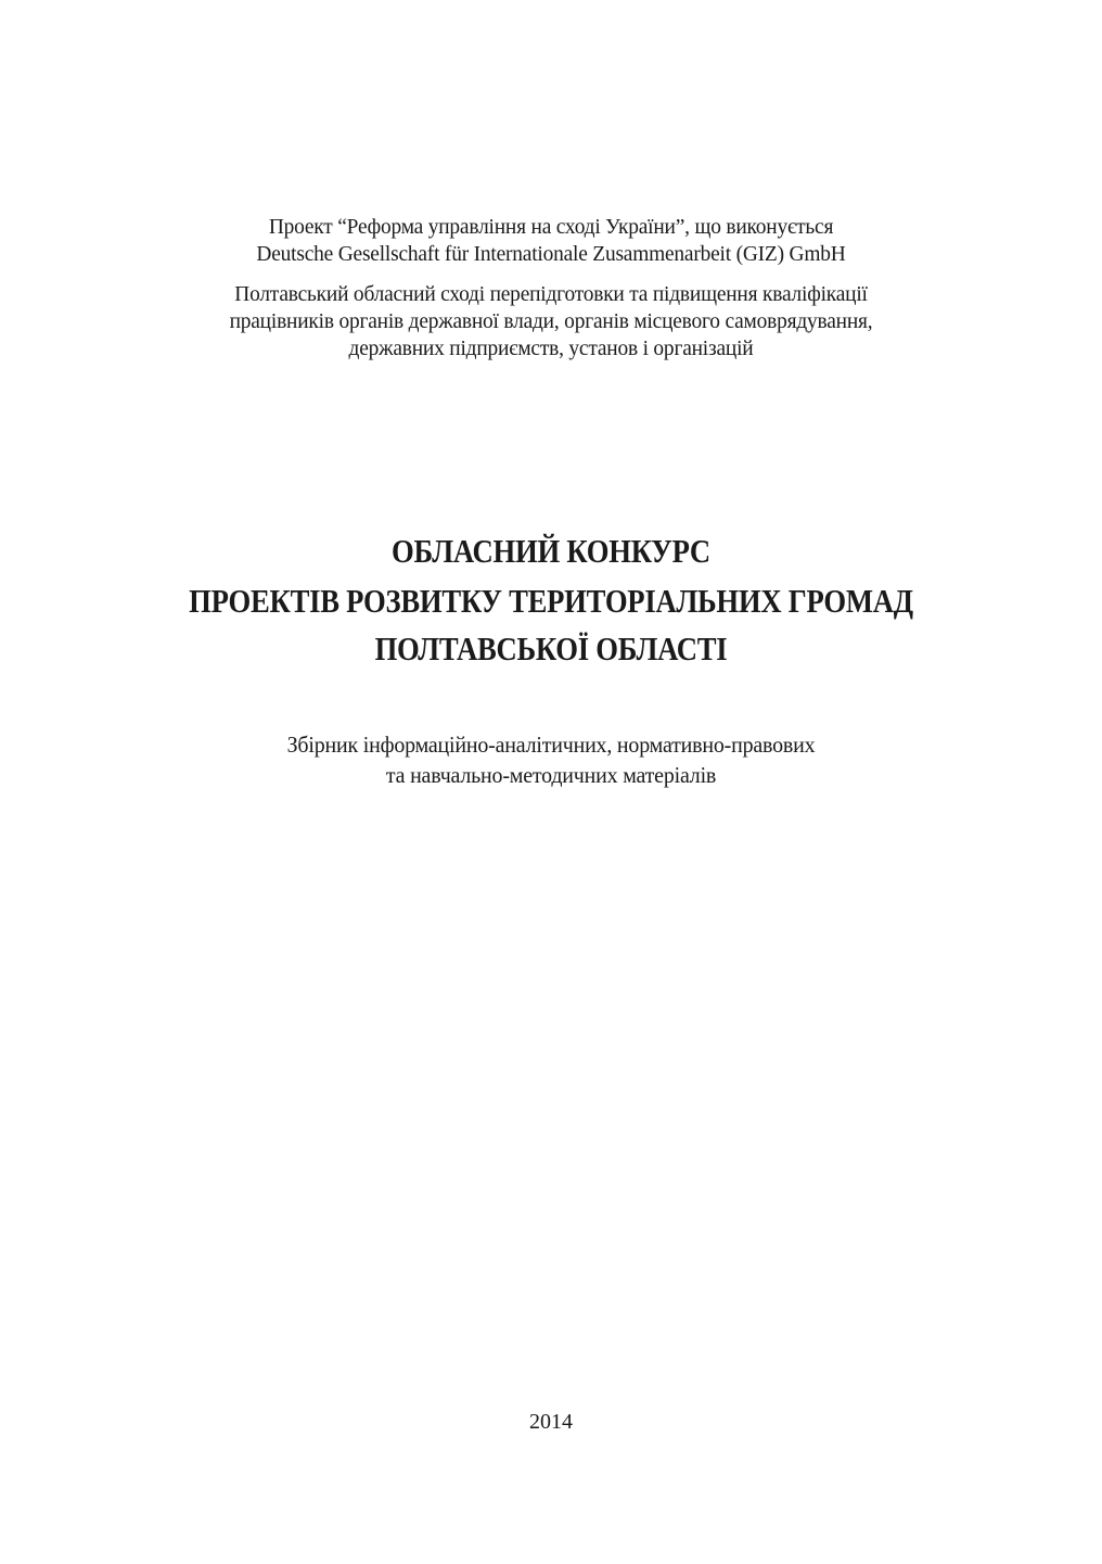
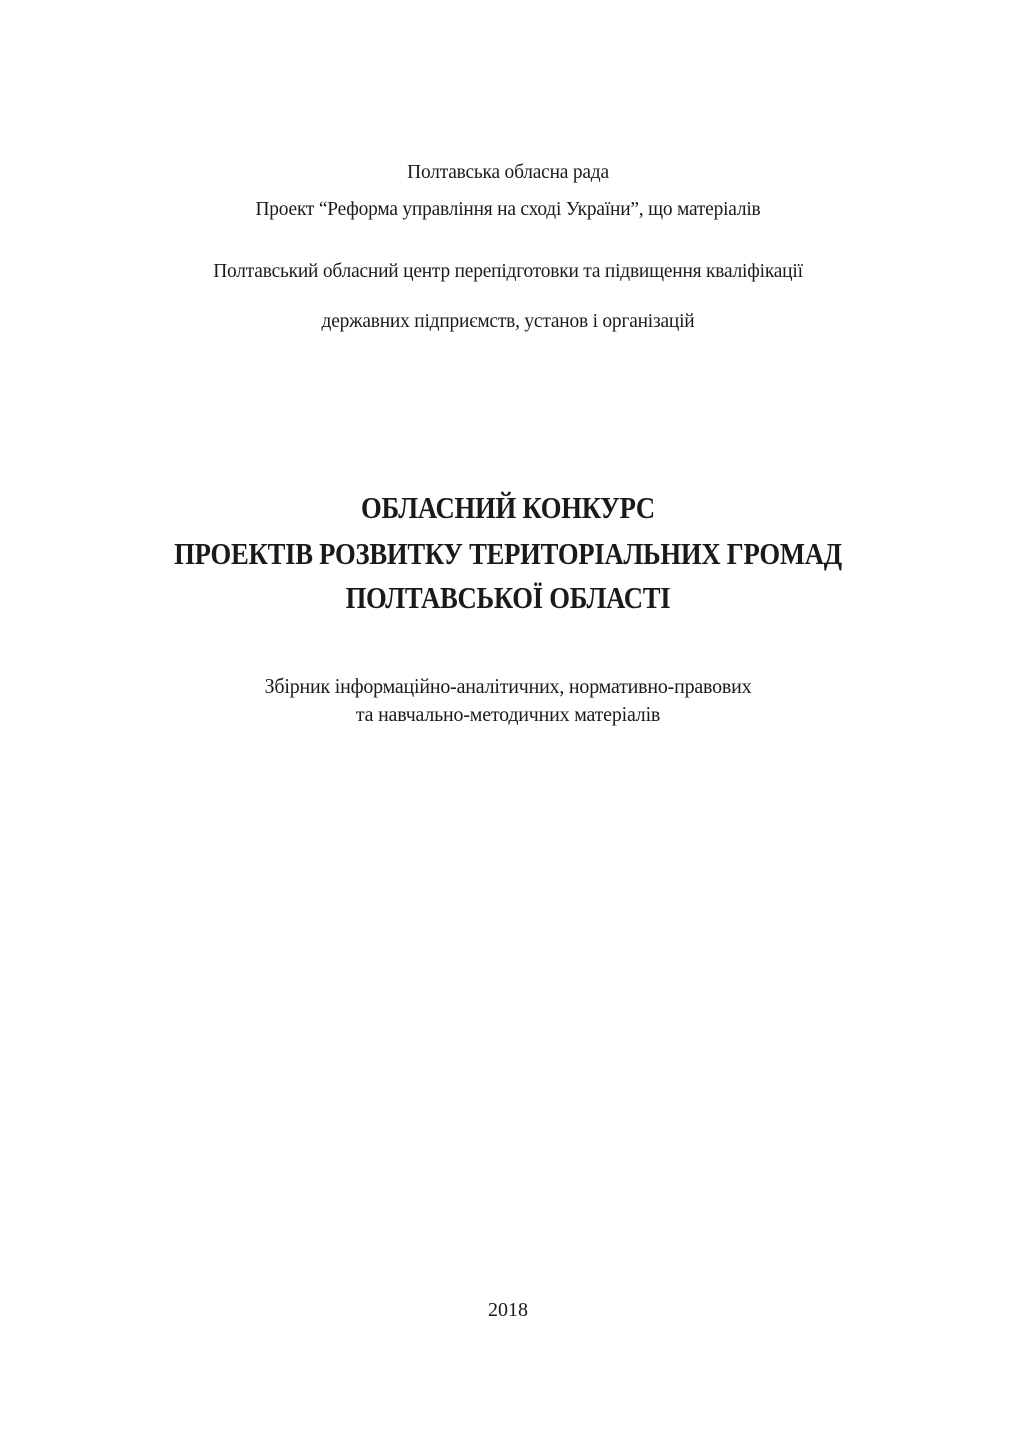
+ Полтавська обласна рада
- Проект “Реформа управління на сході України”, що виконується
+ Проект “Реформа управління на сході України”, що матеріалів
- Deutsche Gesellschaft für Internationale Zusammenarbeit (GIZ) GmbH
- Полтавський обласний сході перепідготовки та підвищення кваліфікації
+ Полтавський обласний центр перепідготовки та підвищення кваліфікації
- працівників органів державної влади, органів місцевого самоврядування,
  державних підприємств, установ і організацій
  ОБЛАСНИЙ КОНКУРС
  ПРОЕКТІВ РОЗВИТКУ ТЕРИТОРІАЛЬНИХ ГРОМАД
  ПОЛТАВСЬКОЇ ОБЛАСТІ
  Збірник інформаційно-аналітичних, нормативно-правових
  та навчально-методичних матеріалів
- 2014
+ 2018
